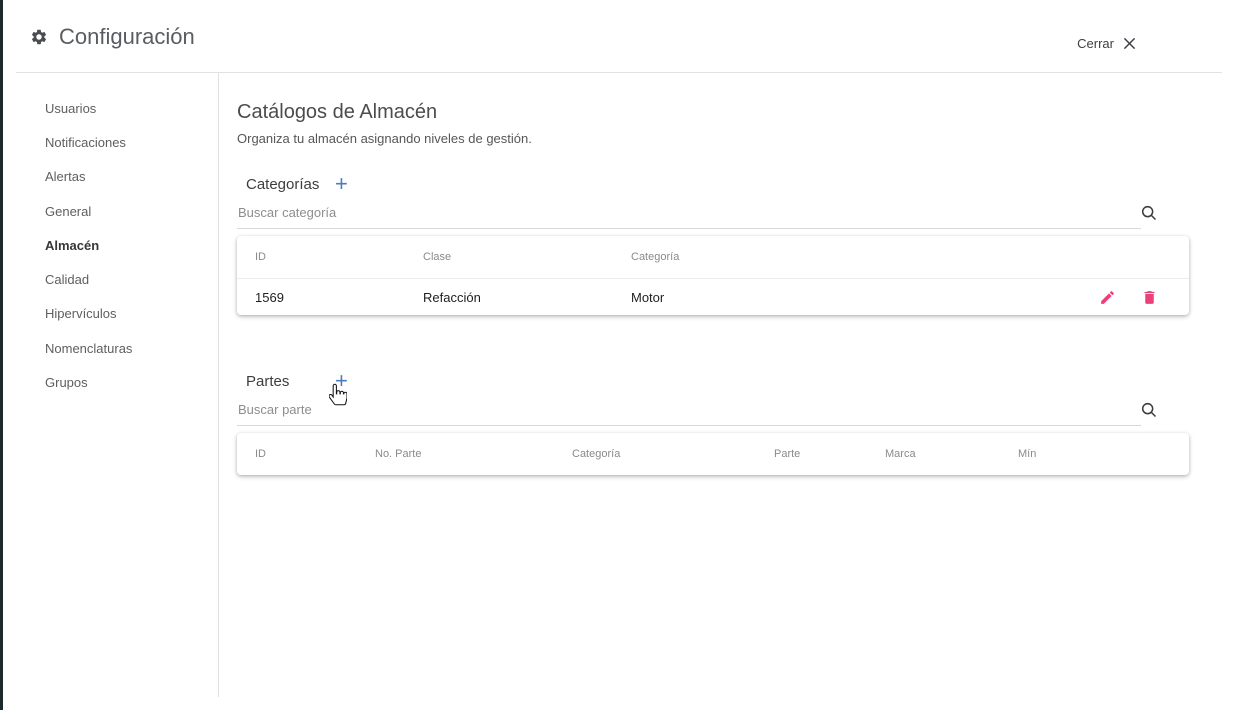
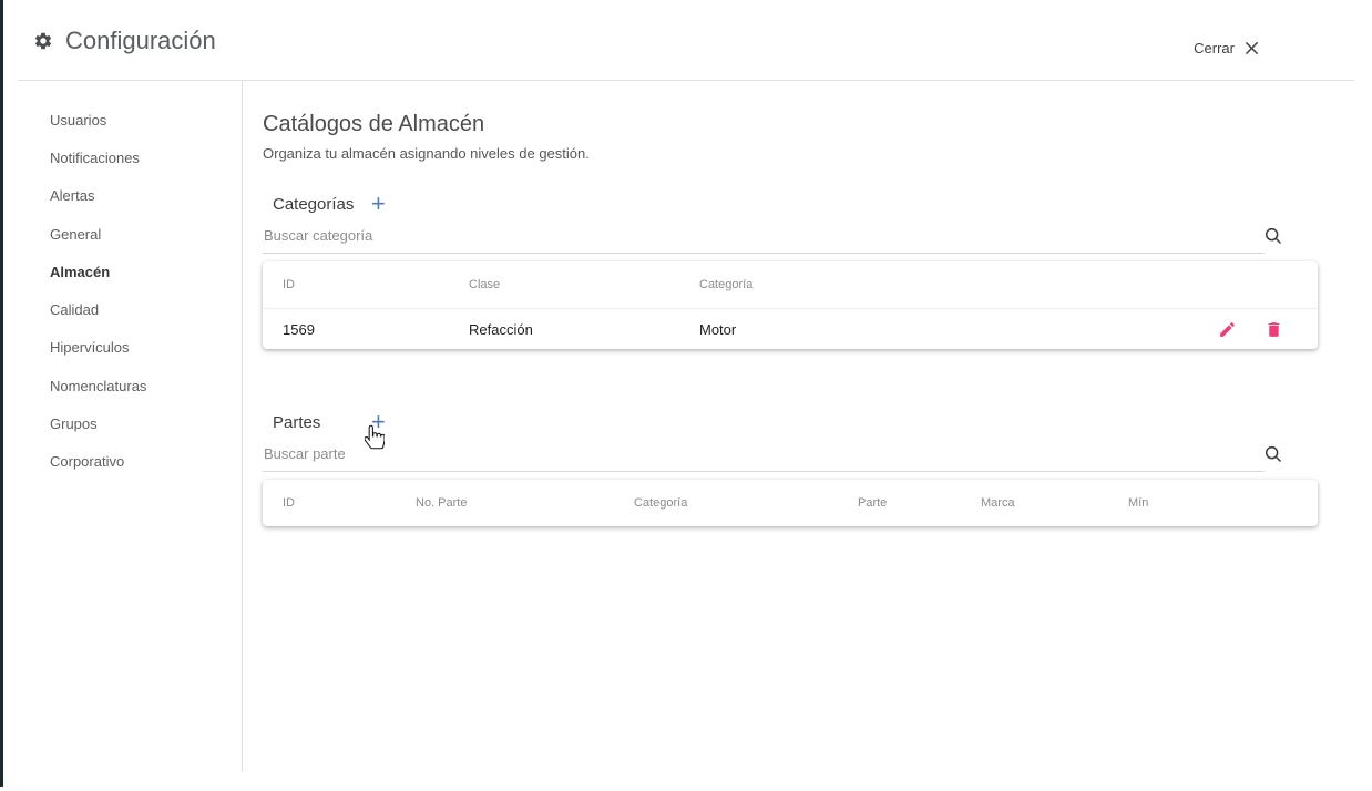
  Configuración
  Cerrar
  Usuarios
  Notificaciones
  Alertas
  General
  Almacén
  Calidad
  Hipervículos
  Nomenclaturas
  Grupos
+ Corporativo
  Catálogos de Almacén
  Organiza tu almacén asignando niveles de gestión.
  Categorías
  +
  Buscar categoría
  ID
  Clase
  Categoría
  1569
  Refacción
  Motor
  Partes
  +
  Buscar parte
  ID
  No. Parte
  Categoría
  Parte
  Marca
  Mín
